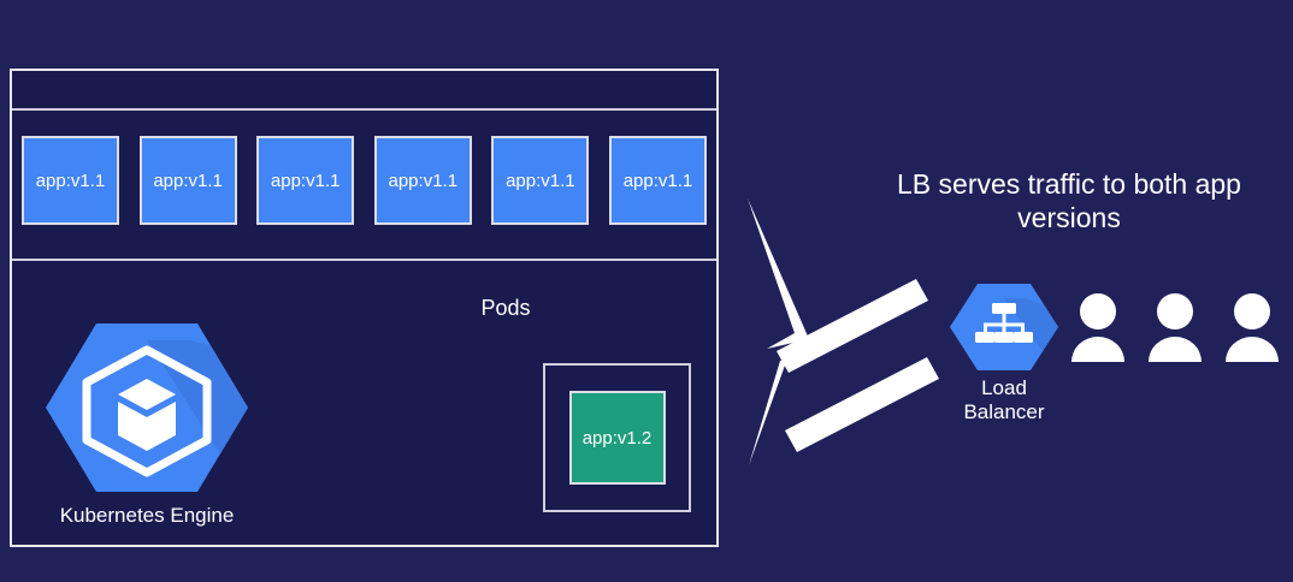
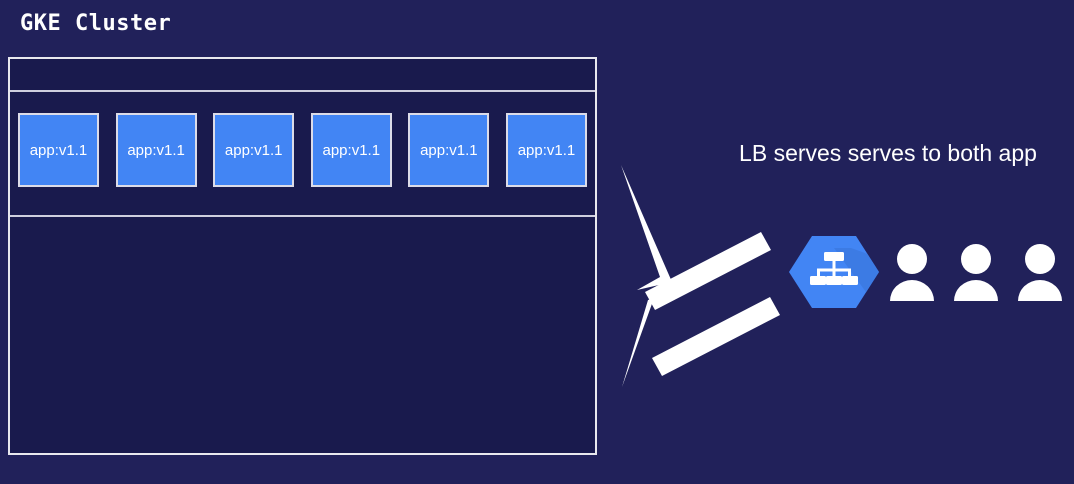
+ GKE Cluster
  app:v1.1
  app:v1.1
  app:v1.1
  app:v1.1
  app:v1.1
  app:v1.1
- Pods
- Kubernetes Engine
- app:v1.2
- LB serves traffic to both app
+ LB serves serves to both app
- versions
- Load
- Balancer
